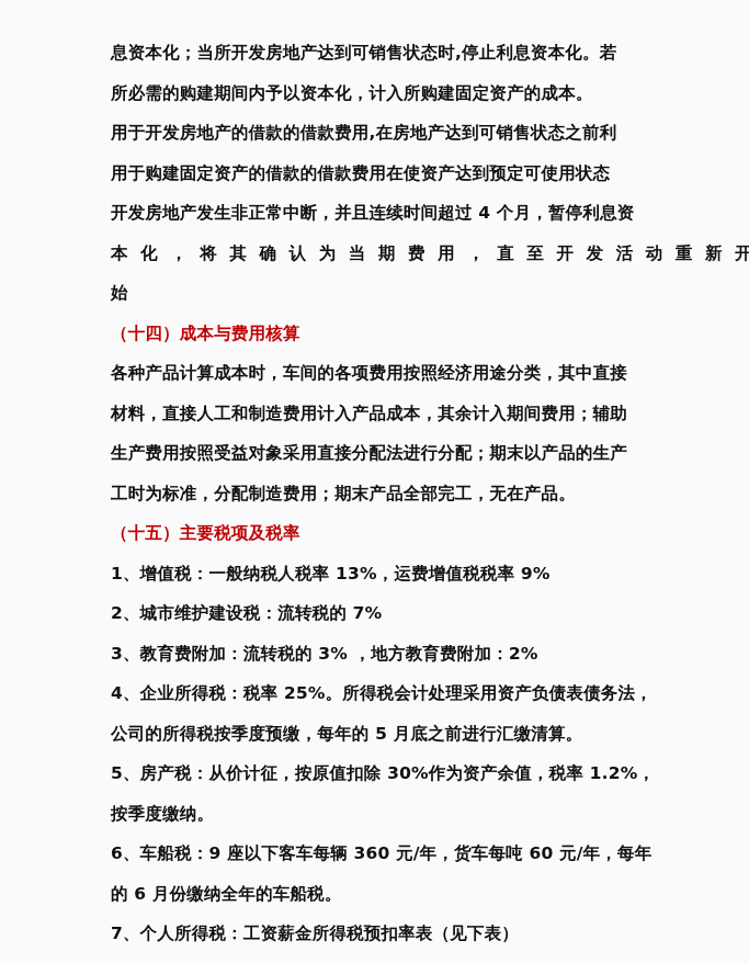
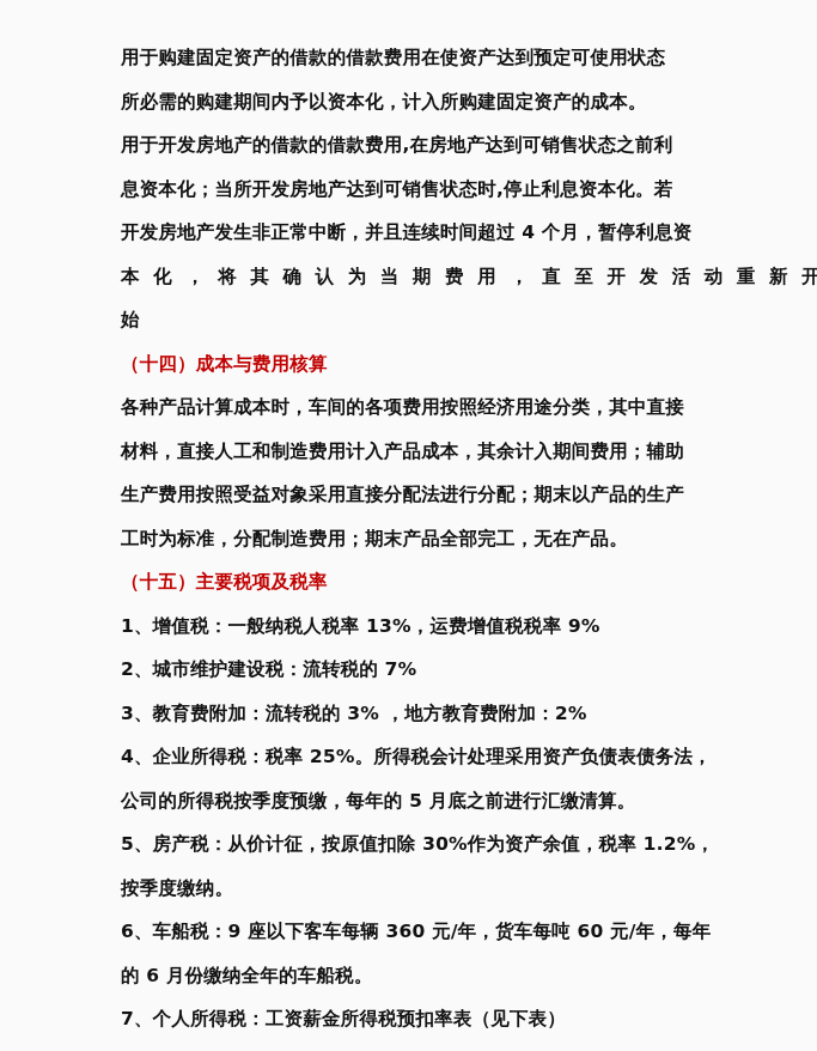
- 息资本化；当所开发房地产达到可销售状态时,停止利息资本化。若
+ 用于购建固定资产的借款的借款费用在使资产达到预定可使用状态
  所必需的购建期间内予以资本化，计入所购建固定资产的成本。
  用于开发房地产的借款的借款费用,在房地产达到可销售状态之前利
- 用于购建固定资产的借款的借款费用在使资产达到预定可使用状态
+ 息资本化；当所开发房地产达到可销售状态时,停止利息资本化。若
  开发房地产发生非正常中断，并且连续时间超过 4 个月，暂停利息资
  本化，将其确认为当期费用，直至开发活动重新
  始
  （十四）成本与费用核算
  各种产品计算成本时，车间的各项费用按照经济用途分类，其中直接
  材料，直接人工和制造费用计入产品成本，其余计入期间费用；辅助
  生产费用按照受益对象采用直接分配法进行分配；期末以产品的生产
  工时为标准，分配制造费用；期末产品全部完工，无在产品。
  （十五）主要税项及税率
  1、增值税：一般纳税人税率 13%，运费增值税税率 9%
  2、城市维护建设税：流转税的 7%
  3、教育费附加：流转税的 3% ，地方教育费附加：2%
  4、企业所得税：税率 25%。所得税会计处理采用资产负债表债务法，
  公司的所得税按季度预缴，每年的 5 月底之前进行汇缴清算。
  5、房产税：从价计征，按原值扣除 30%作为资产余值，税率 1.2%，
  按季度缴纳。
  6、车船税：9 座以下客车每辆 360 元/年，货车每吨 60 元/年，每年
  的 6 月份缴纳全年的车船税。
  7、个人所得税：工资薪金所得税预扣率表（见下表）
